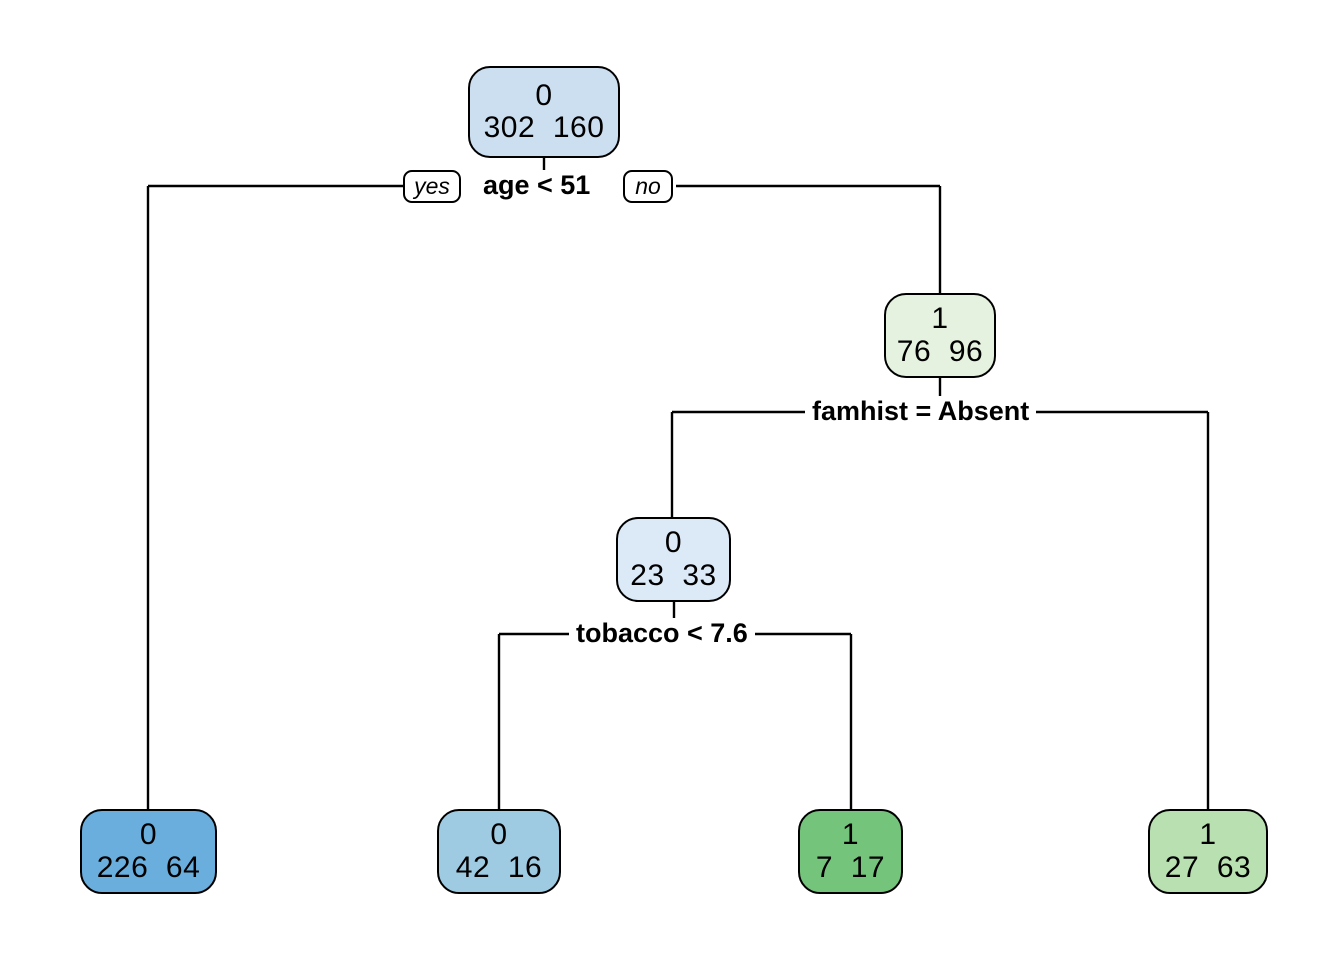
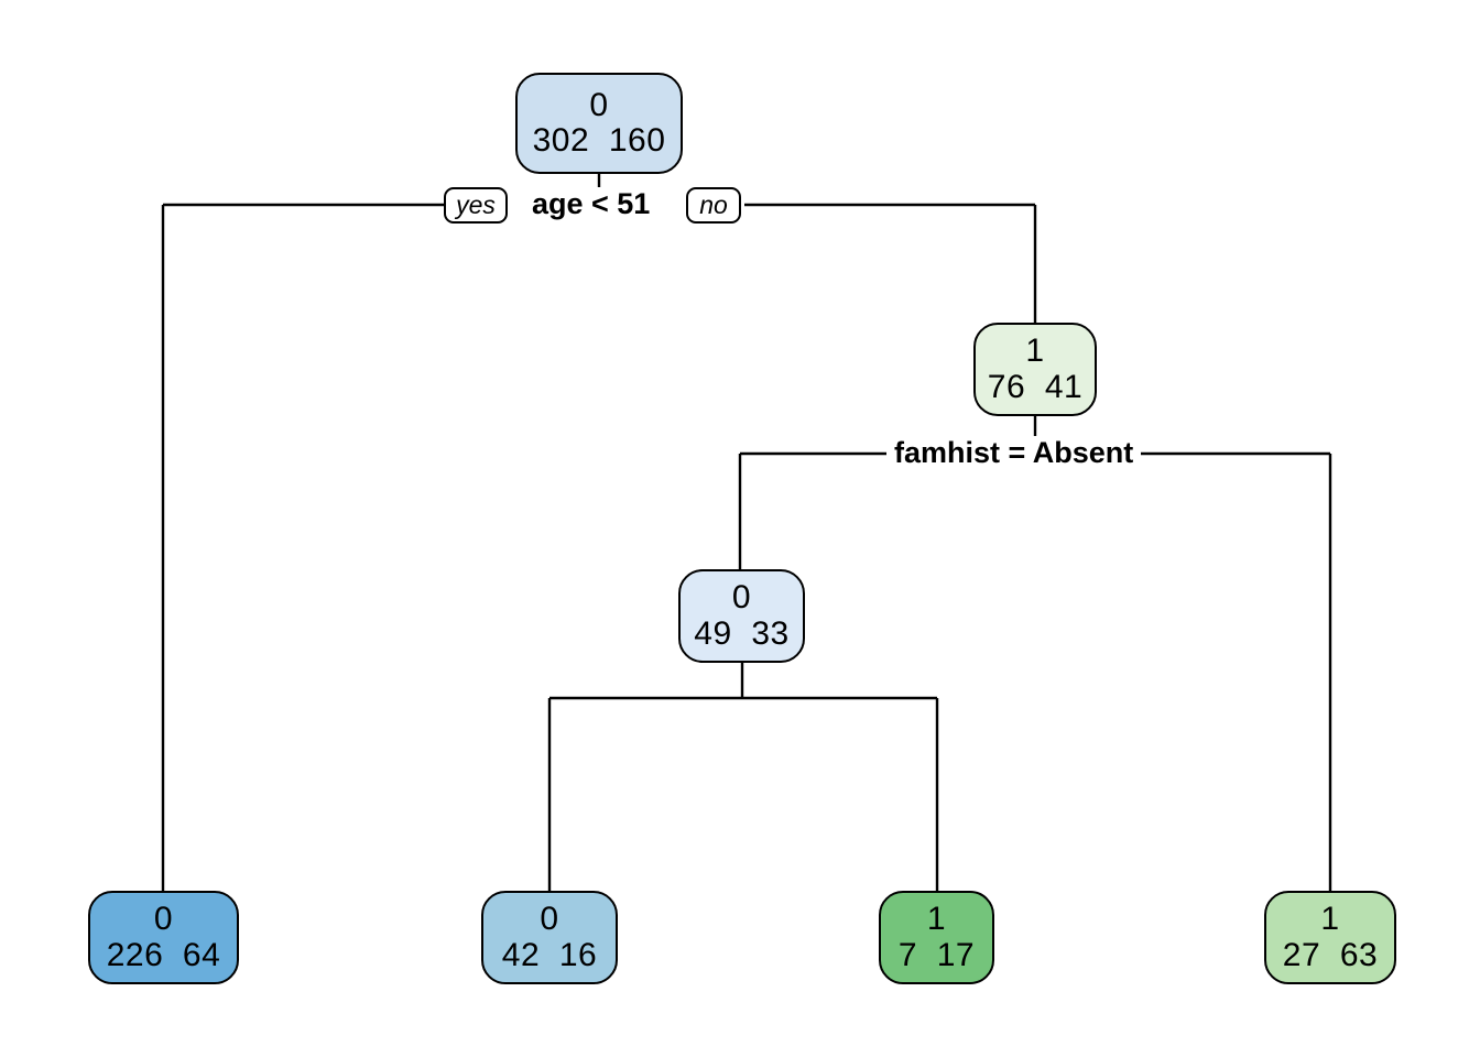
  0
  302 160
  1
- 76 96
+ 76 41
  0
- 23 33
+ 49 33
  0
  226 64
  0
  42 16
  1
  7 17
  1
  27 63
  age < 51
  famhist = Absent
- tobacco < 7.6
  yes
  no
